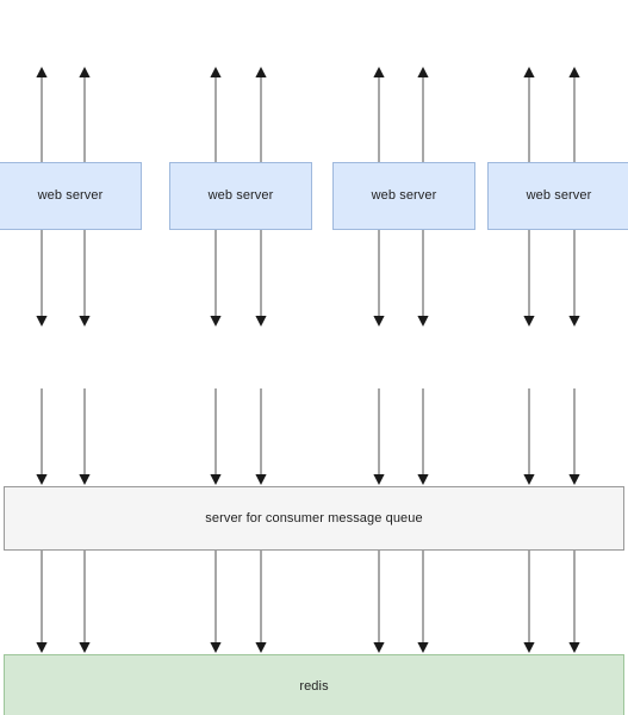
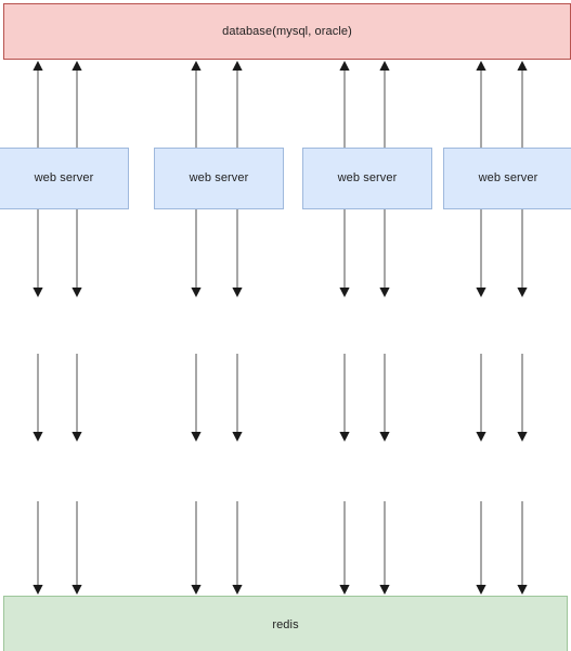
+ database(mysql, oracle)
  web server
  web server
  web server
  web server
- server for consumer message queue
  redis
